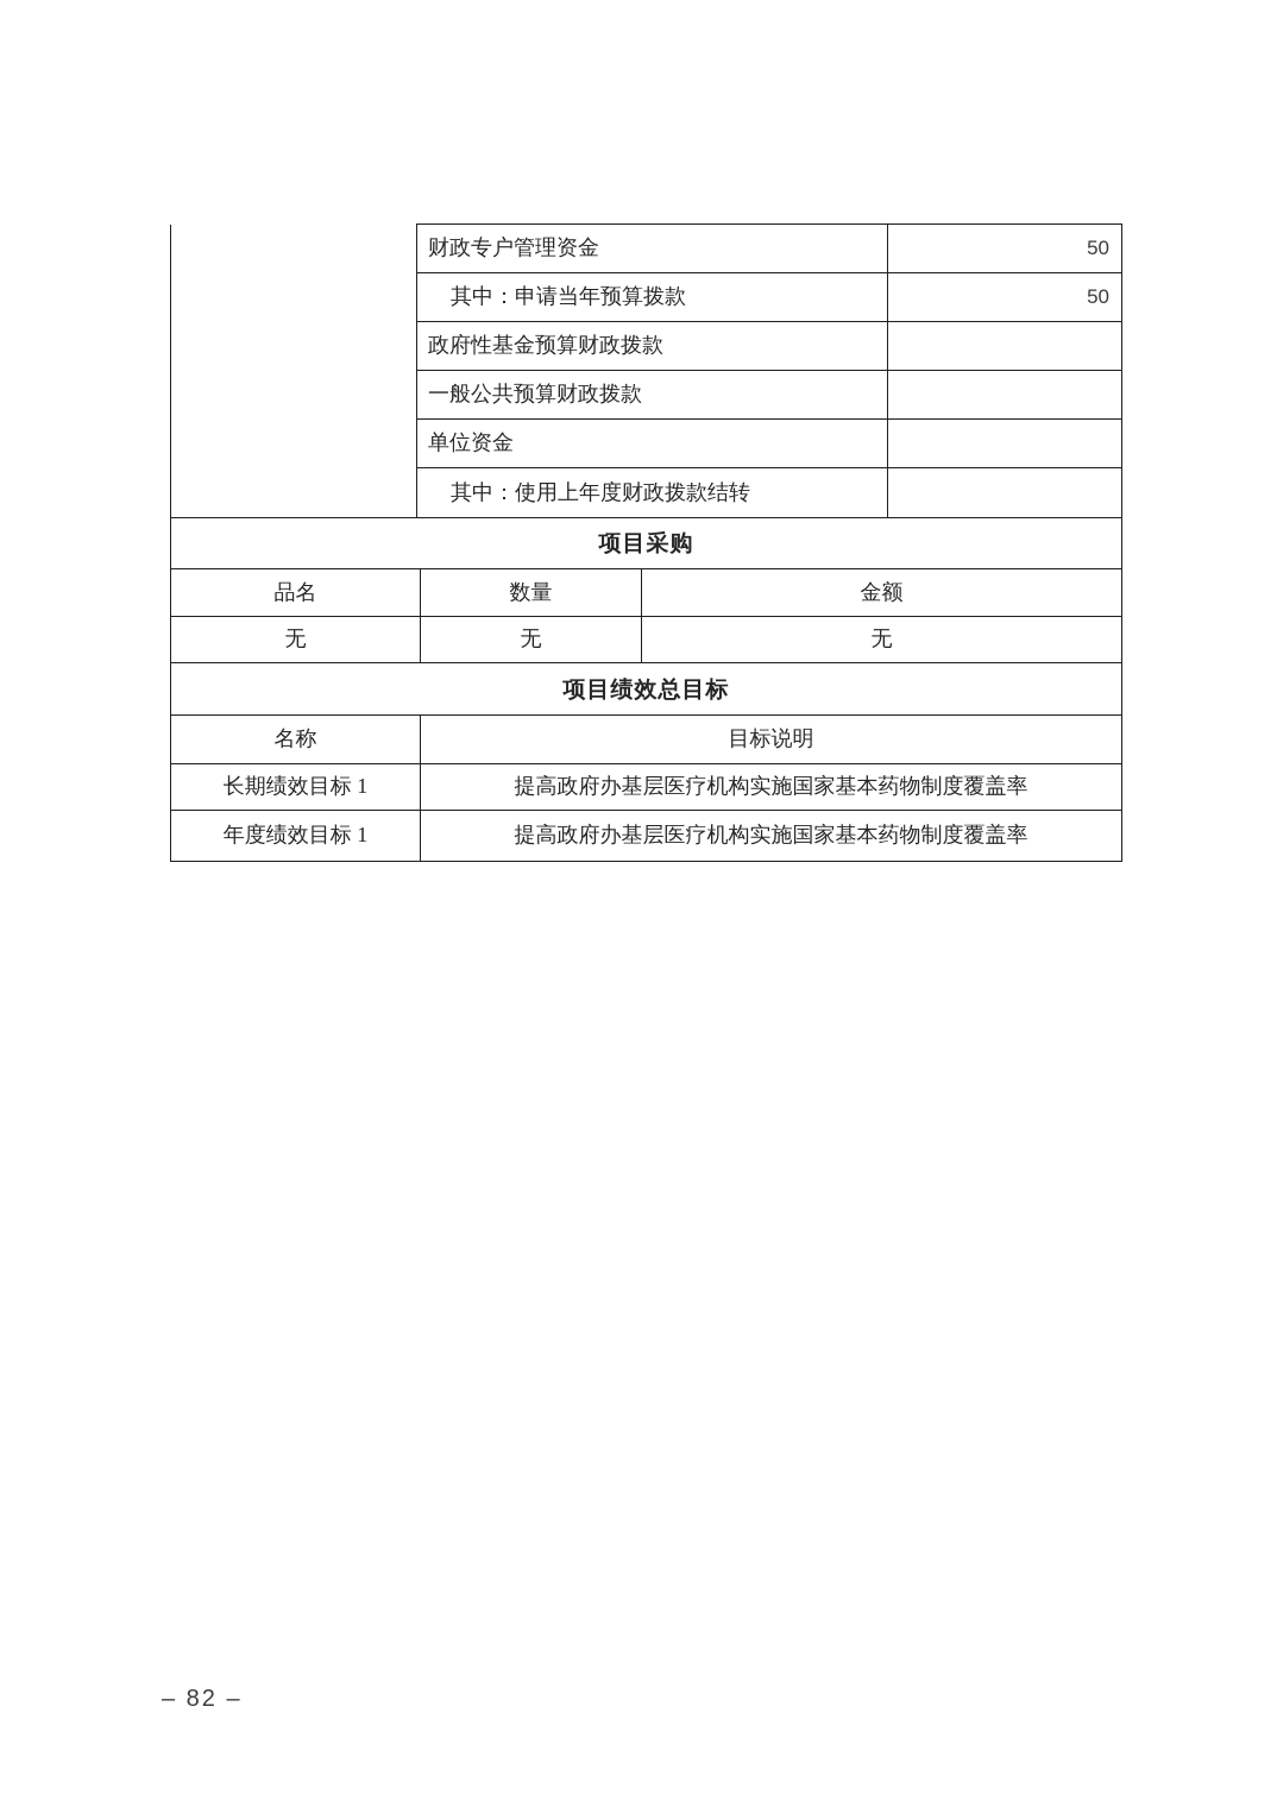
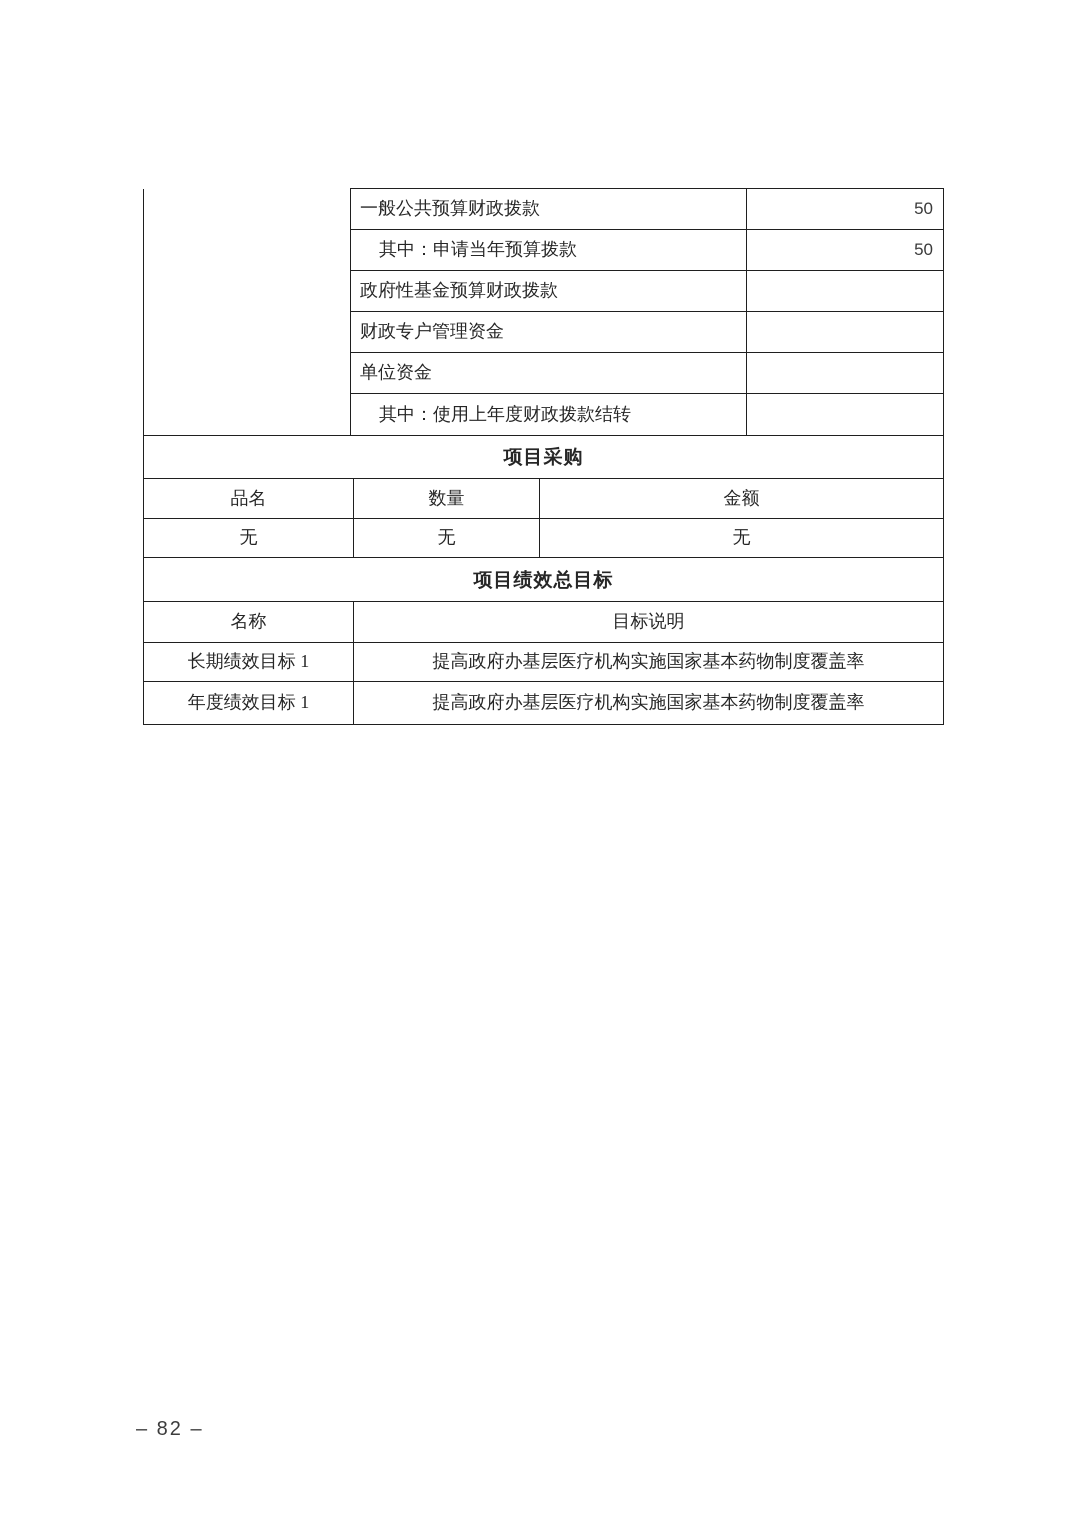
- 	财政专户管理资金	50
+ 	一般公共预算财政拨款	50
  其中：申请当年预算拨款	50
  政府性基金预算财政拨款
- 一般公共预算财政拨款
+ 财政专户管理资金
  单位资金
  其中：使用上年度财政拨款结转
  项目采购
  品名	数量	金额
  无	无	无
  项目绩效总目标
  名称	目标说明
  长期绩效目标 1	提高政府办基层医疗机构实施国家基本药物制度覆盖率
  年度绩效目标 1	提高政府办基层医疗机构实施国家基本药物制度覆盖率
  – 82 –
